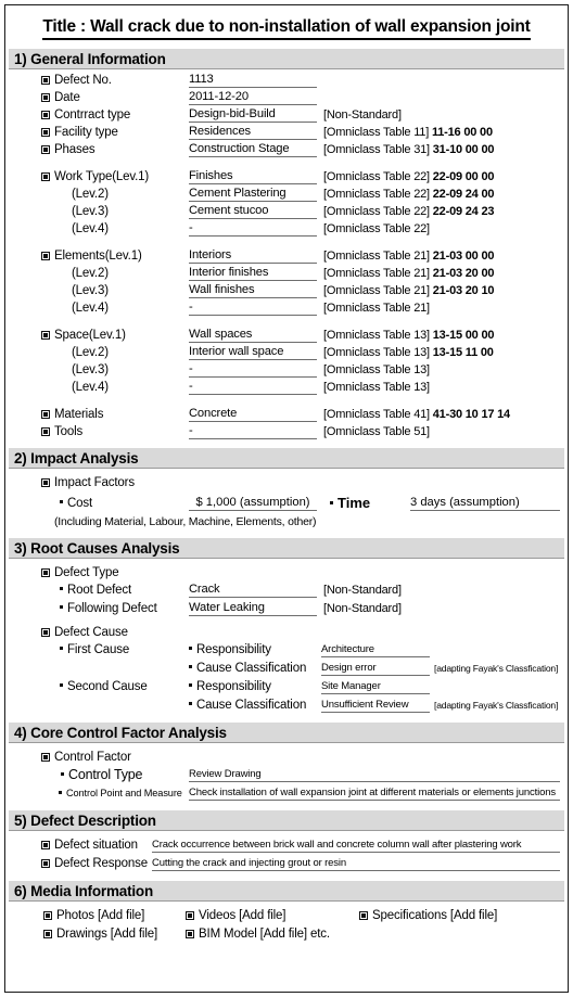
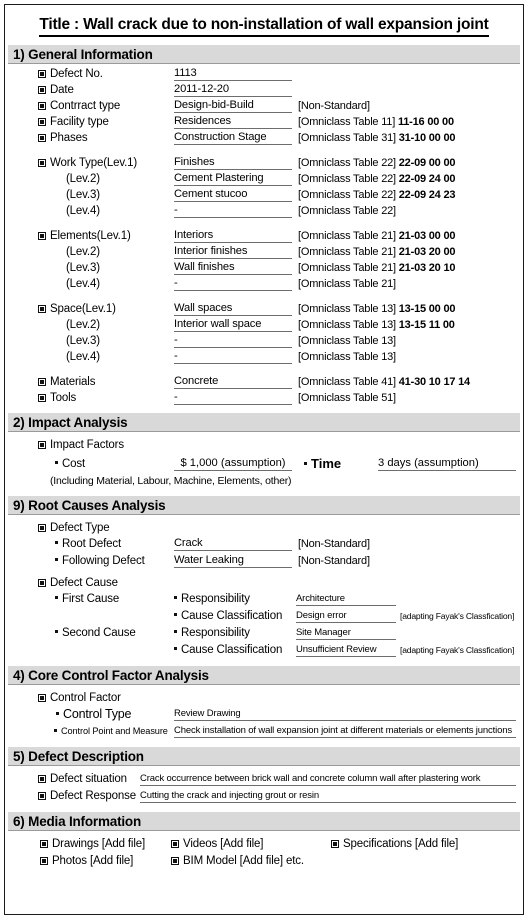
  Title : Wall crack due to non-installation of wall expansion joint
  1) General Information
  Defect No.
  1113
  Date
  2011-12-20
  Contrract type
  Design-bid-Build
  [Non-Standard]
  Facility type
  Residences
  [Omniclass Table 11] 11-16 00 00
  Phases
  Construction Stage
  [Omniclass Table 31] 31-10 00 00
  Work Type(Lev.1)
  Finishes
  [Omniclass Table 22] 22-09 00 00
  (Lev.2)
  Cement Plastering
  [Omniclass Table 22] 22-09 24 00
  (Lev.3)
  Cement stucoo
  [Omniclass Table 22] 22-09 24 23
  (Lev.4)
  -
  [Omniclass Table 22]
  Elements(Lev.1)
  Interiors
  [Omniclass Table 21] 21-03 00 00
  (Lev.2)
  Interior finishes
  [Omniclass Table 21] 21-03 20 00
  (Lev.3)
  Wall finishes
  [Omniclass Table 21] 21-03 20 10
  (Lev.4)
  -
  [Omniclass Table 21]
  Space(Lev.1)
  Wall spaces
  [Omniclass Table 13] 13-15 00 00
  (Lev.2)
  Interior wall space
  [Omniclass Table 13] 13-15 11 00
  (Lev.3)
  -
  [Omniclass Table 13]
  (Lev.4)
  -
  [Omniclass Table 13]
  Materials
  Concrete
  [Omniclass Table 41] 41-30 10 17 14
  Tools
  -
  [Omniclass Table 51]
  2) Impact Analysis
  Impact Factors
  Cost
  $ 1,000 (assumption)
  Time
  3 days (assumption)
  (Including Material, Labour, Machine, Elements, other)
- 3) Root Causes Analysis
+ 9) Root Causes Analysis
  Defect Type
  Root Defect
  Crack
  [Non-Standard]
  Following Defect
  Water Leaking
  [Non-Standard]
  Defect Cause
  First Cause
  Responsibility
  Architecture
  Cause Classification
  Design error
  [adapting Fayak's Classfication]
  Second Cause
  Responsibility
  Site Manager
  Cause Classification
  Unsufficient Review
  [adapting Fayak's Classfication]
  4) Core Control Factor Analysis
  Control Factor
  Control Type
  Review Drawing
  Control Point and Measure
  Check installation of wall expansion joint at different materials or elements junctions
  5) Defect Description
  Defect situation
  Crack occurrence between brick wall and concrete column wall after plastering work
  Defect Response
  Cutting the crack and injecting grout or resin
  6) Media Information
- Photos [Add file]
+ Drawings [Add file]
  Videos [Add file]
  Specifications [Add file]
- Drawings [Add file]
+ Photos [Add file]
  BIM Model [Add file] etc.
